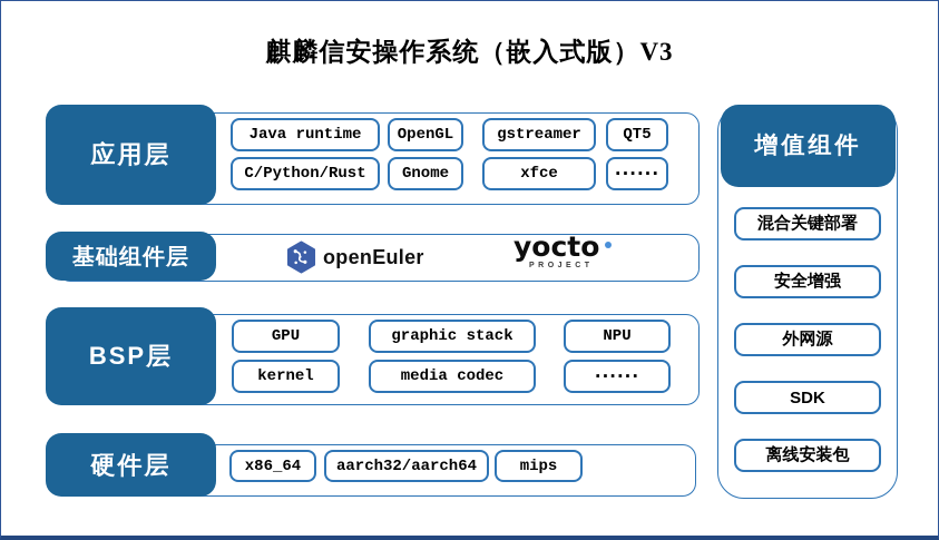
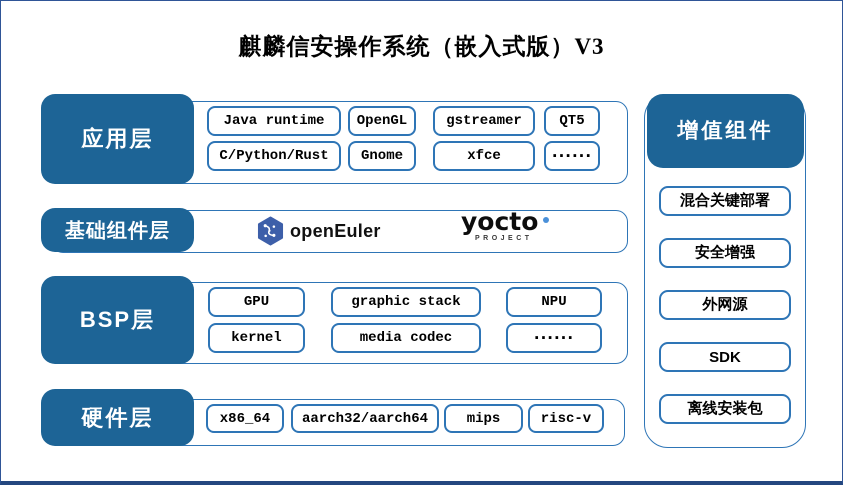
  麒麟信安操作系统（嵌入式版）V3
  应用层
  Java runtime
  OpenGL
  gstreamer
  QT5
  C/Python/Rust
  Gnome
  xfce
  ······
  基础组件层
  openEuler
  yocto
  BSP层
  GPU
  graphic stack
  NPU
  kernel
  media codec
  ······
  硬件层
  x86_64
  aarch32/aarch64
  mips
+ risc-v
  增值组件
  混合关键部署
  安全增强
  外网源
  SDK
  离线安装包
